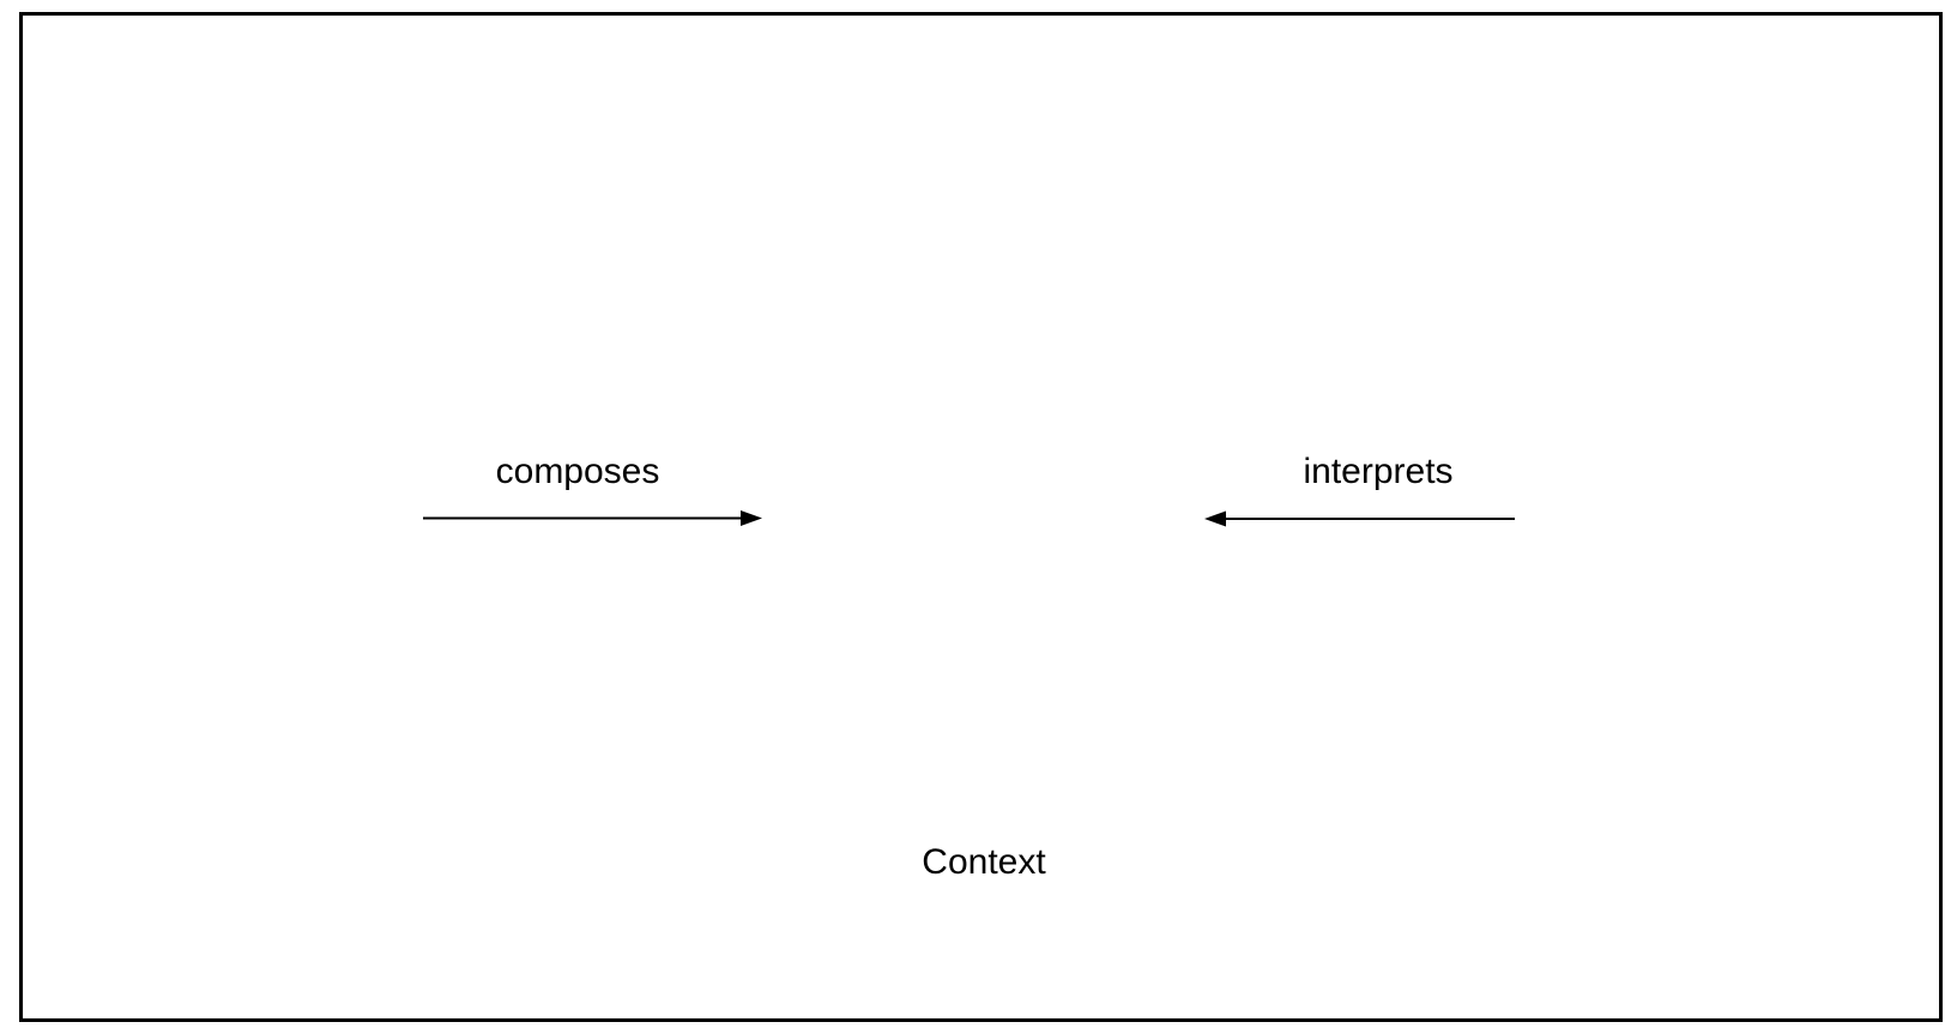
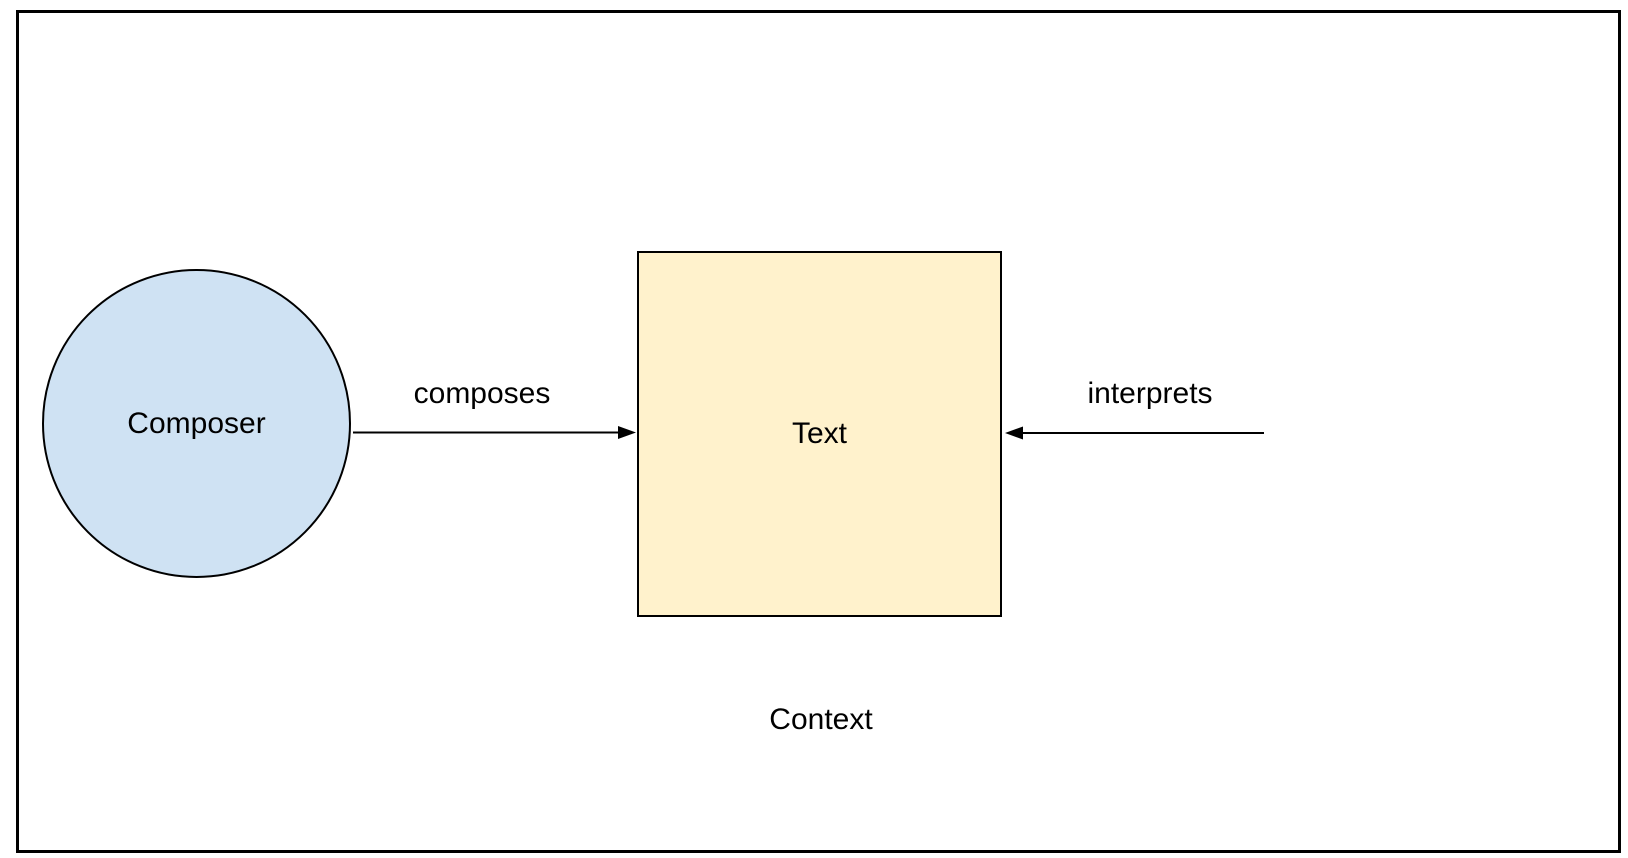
+ Composer
+ Text
  composes
  interprets
  Context
